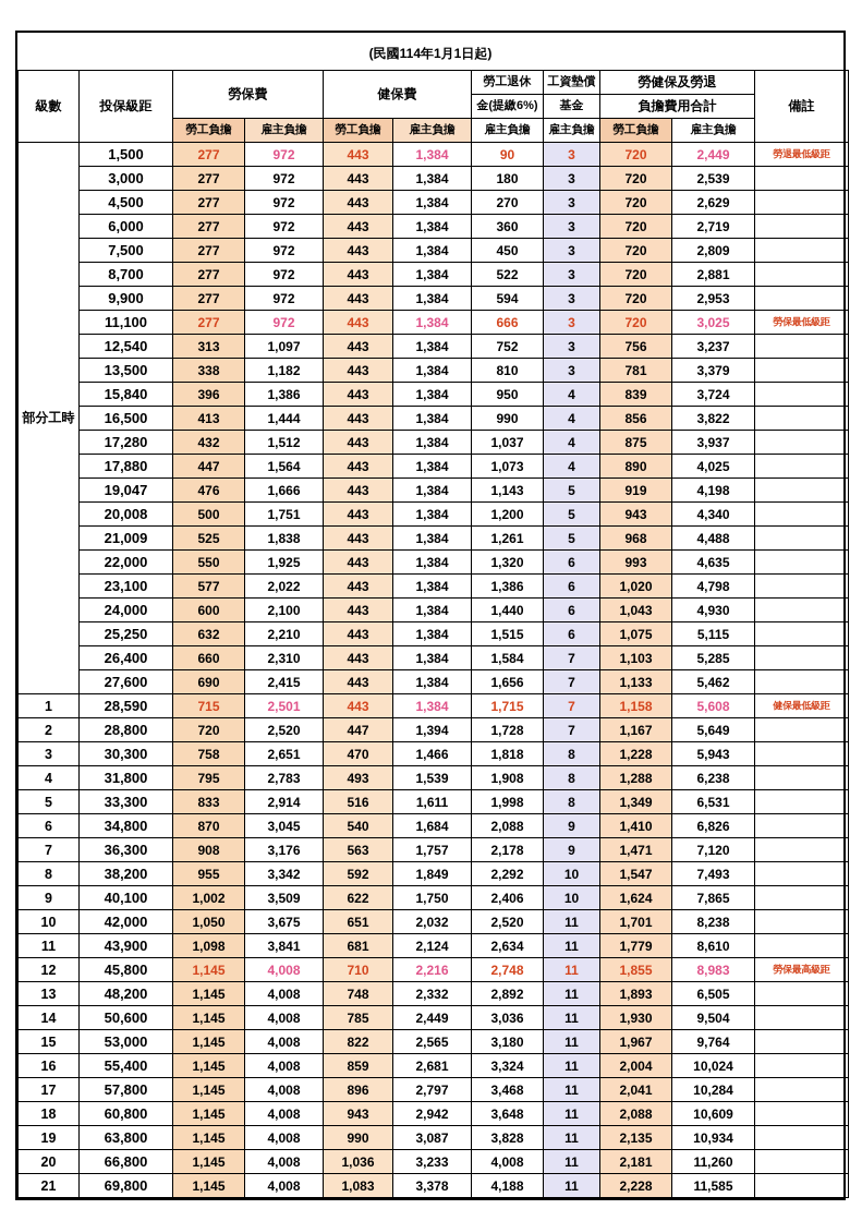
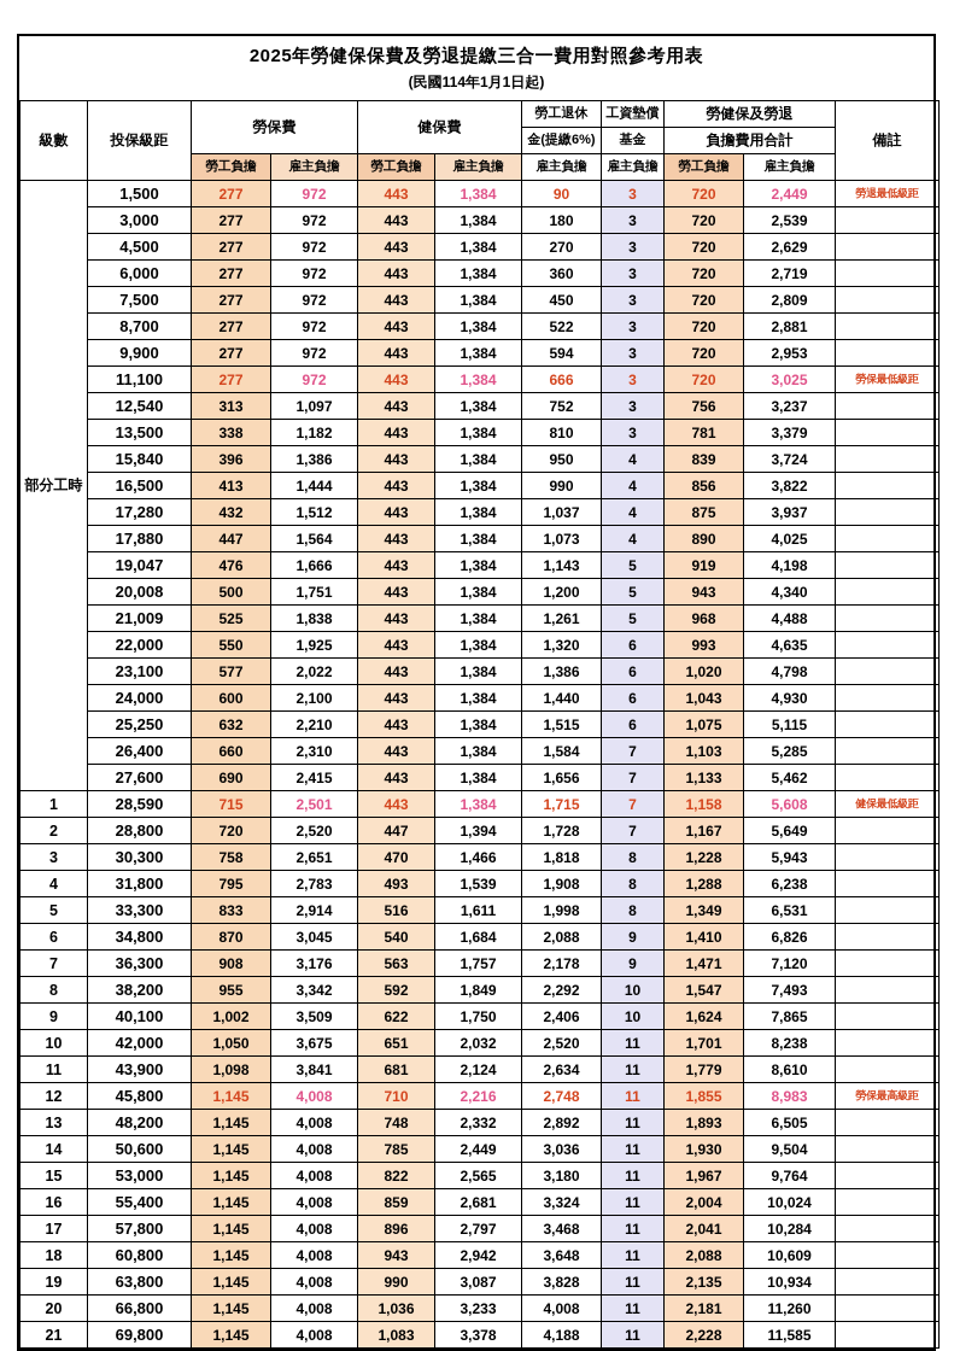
+ 2025年勞健保保費及勞退提繳三合一費用對照參考用表
  (民國114年1月1日起)
  級數	投保級距	勞保費	健保費	勞工退休	工資墊償	勞健保及勞退	備註
  金(提繳6%)	基金	負擔費用合計
  勞工負擔	雇主負擔	勞工負擔	雇主負擔	雇主負擔	雇主負擔	勞工負擔	雇主負擔
  部分工時	1,500	277	972	443	1,384	90	3	720	2,449	勞退最低級距
  3,000	277	972	443	1,384	180	3	720	2,539
  4,500	277	972	443	1,384	270	3	720	2,629
  6,000	277	972	443	1,384	360	3	720	2,719
  7,500	277	972	443	1,384	450	3	720	2,809
  8,700	277	972	443	1,384	522	3	720	2,881
  9,900	277	972	443	1,384	594	3	720	2,953
  11,100	277	972	443	1,384	666	3	720	3,025	勞保最低級距
  12,540	313	1,097	443	1,384	752	3	756	3,237
  13,500	338	1,182	443	1,384	810	3	781	3,379
  15,840	396	1,386	443	1,384	950	4	839	3,724
  16,500	413	1,444	443	1,384	990	4	856	3,822
  17,280	432	1,512	443	1,384	1,037	4	875	3,937
  17,880	447	1,564	443	1,384	1,073	4	890	4,025
  19,047	476	1,666	443	1,384	1,143	5	919	4,198
  20,008	500	1,751	443	1,384	1,200	5	943	4,340
  21,009	525	1,838	443	1,384	1,261	5	968	4,488
  22,000	550	1,925	443	1,384	1,320	6	993	4,635
  23,100	577	2,022	443	1,384	1,386	6	1,020	4,798
  24,000	600	2,100	443	1,384	1,440	6	1,043	4,930
  25,250	632	2,210	443	1,384	1,515	6	1,075	5,115
  26,400	660	2,310	443	1,384	1,584	7	1,103	5,285
  27,600	690	2,415	443	1,384	1,656	7	1,133	5,462
  1	28,590	715	2,501	443	1,384	1,715	7	1,158	5,608	健保最低級距
  2	28,800	720	2,520	447	1,394	1,728	7	1,167	5,649
  3	30,300	758	2,651	470	1,466	1,818	8	1,228	5,943
  4	31,800	795	2,783	493	1,539	1,908	8	1,288	6,238
  5	33,300	833	2,914	516	1,611	1,998	8	1,349	6,531
  6	34,800	870	3,045	540	1,684	2,088	9	1,410	6,826
  7	36,300	908	3,176	563	1,757	2,178	9	1,471	7,120
  8	38,200	955	3,342	592	1,849	2,292	10	1,547	7,493
  9	40,100	1,002	3,509	622	1,750	2,406	10	1,624	7,865
  10	42,000	1,050	3,675	651	2,032	2,520	11	1,701	8,238
  11	43,900	1,098	3,841	681	2,124	2,634	11	1,779	8,610
  12	45,800	1,145	4,008	710	2,216	2,748	11	1,855	8,983	勞保最高級距
  13	48,200	1,145	4,008	748	2,332	2,892	11	1,893	6,505
  14	50,600	1,145	4,008	785	2,449	3,036	11	1,930	9,504
  15	53,000	1,145	4,008	822	2,565	3,180	11	1,967	9,764
  16	55,400	1,145	4,008	859	2,681	3,324	11	2,004	10,024
  17	57,800	1,145	4,008	896	2,797	3,468	11	2,041	10,284
  18	60,800	1,145	4,008	943	2,942	3,648	11	2,088	10,609
  19	63,800	1,145	4,008	990	3,087	3,828	11	2,135	10,934
  20	66,800	1,145	4,008	1,036	3,233	4,008	11	2,181	11,260
  21	69,800	1,145	4,008	1,083	3,378	4,188	11	2,228	11,585
